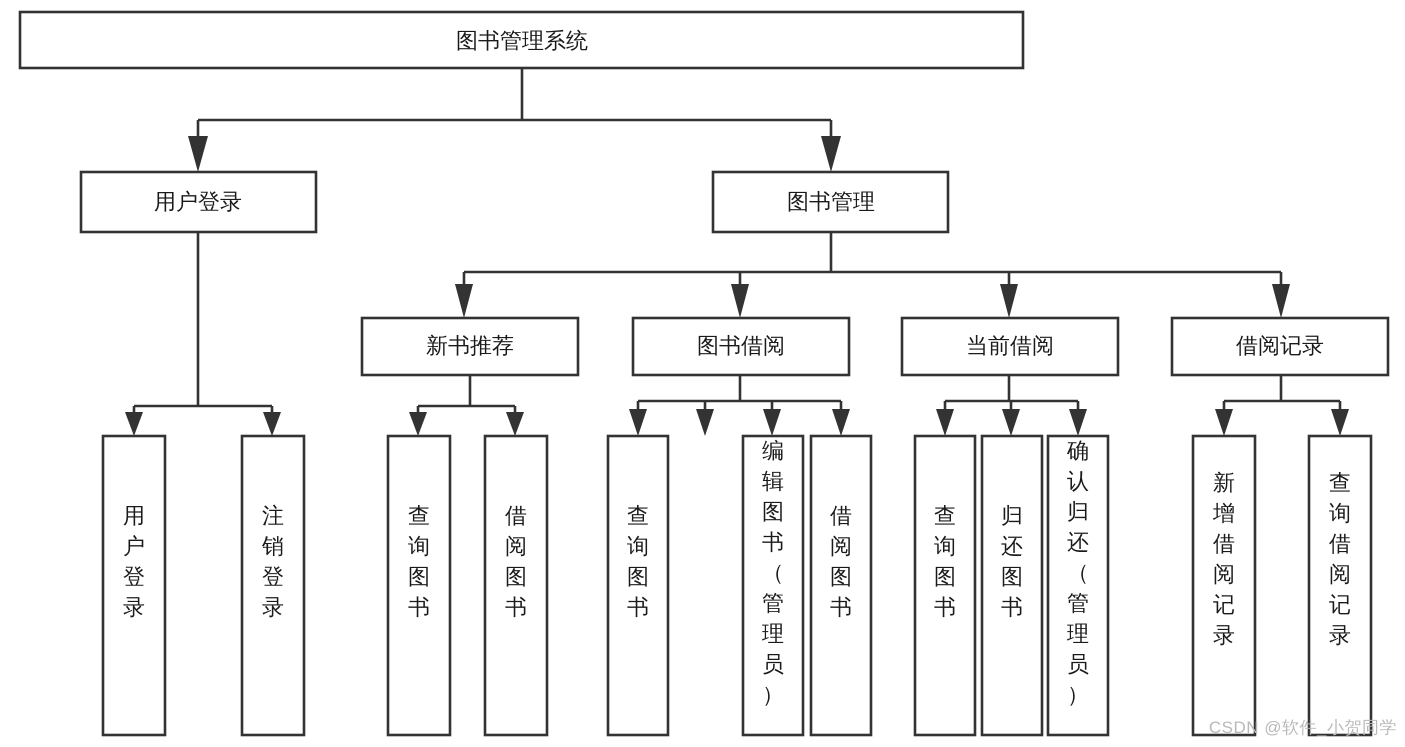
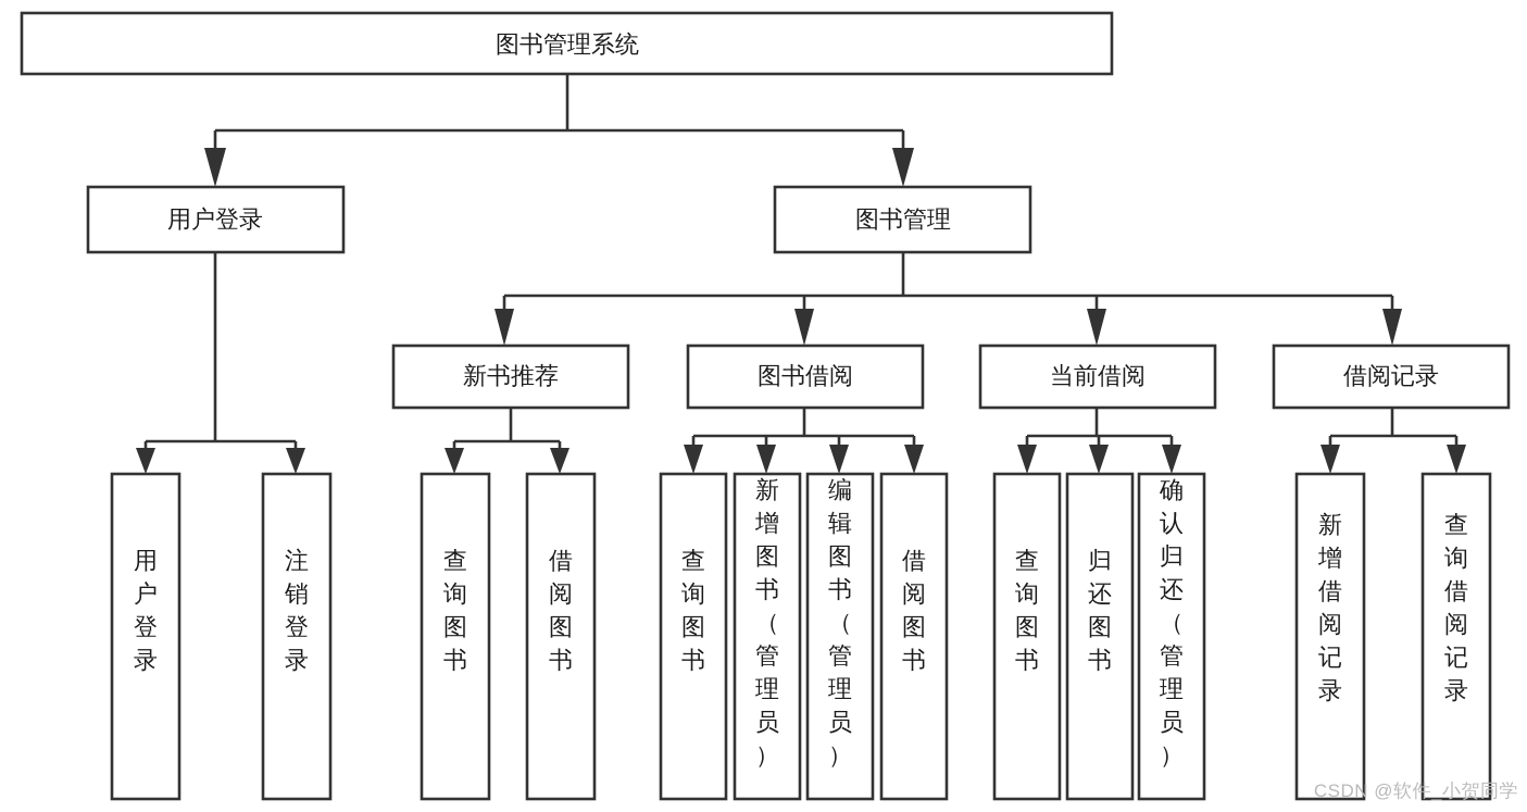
  图书管理系统
  用户登录
  图书管理
  新书推荐
  图书借阅
  当前借阅
  借阅记录
  用户登录
  注销登录
  查询图书
  借阅图书
  查询图书
+ 新增图书（管理员）
  编辑图书（管理员）
  借阅图书
  查询图书
  归还图书
  确认归还（管理员）
  新增借阅记录
  查询借阅记录
  CSDN @软件_小贺同学
